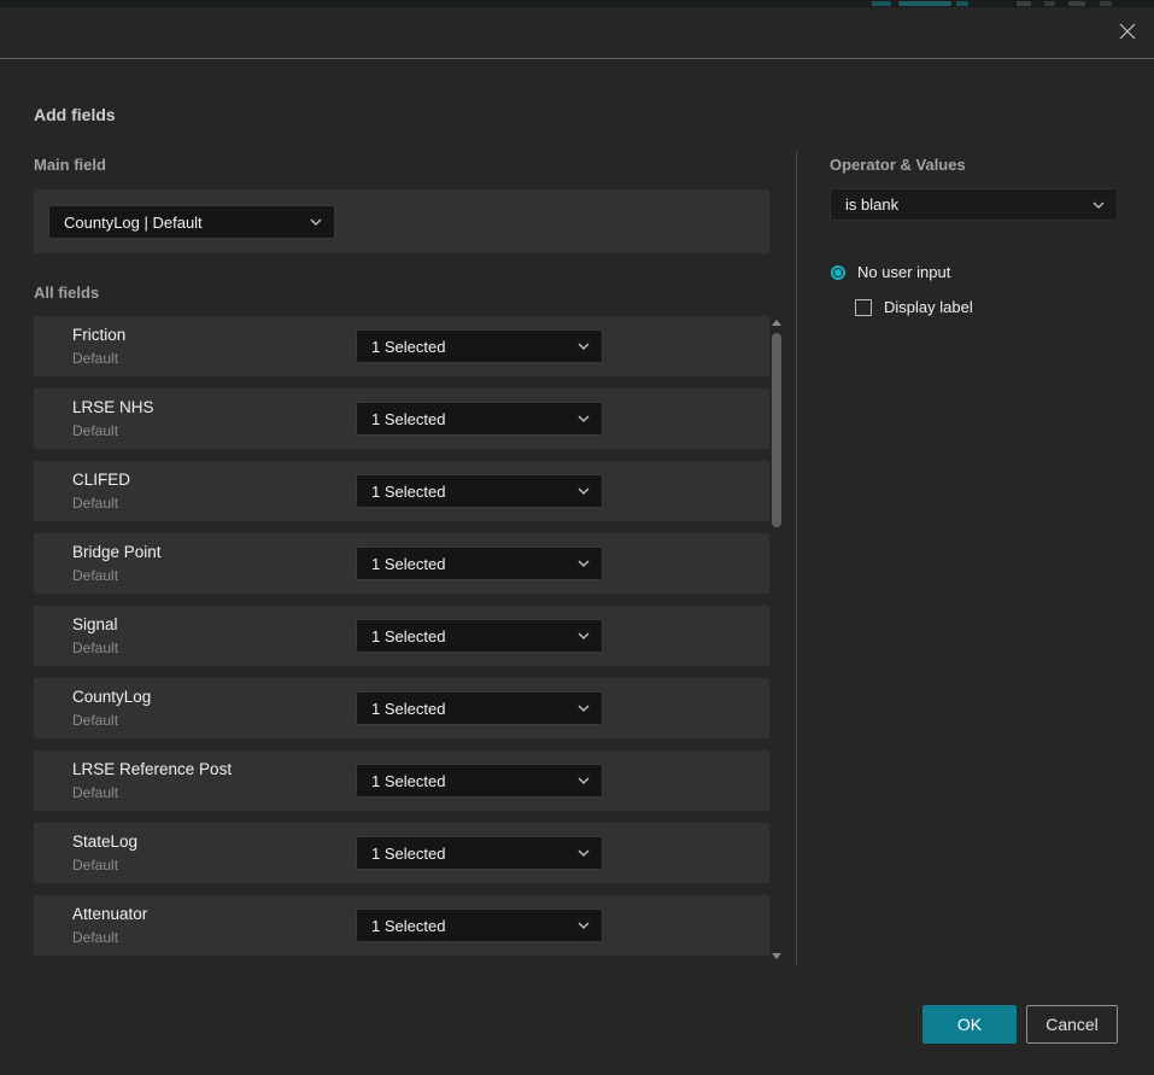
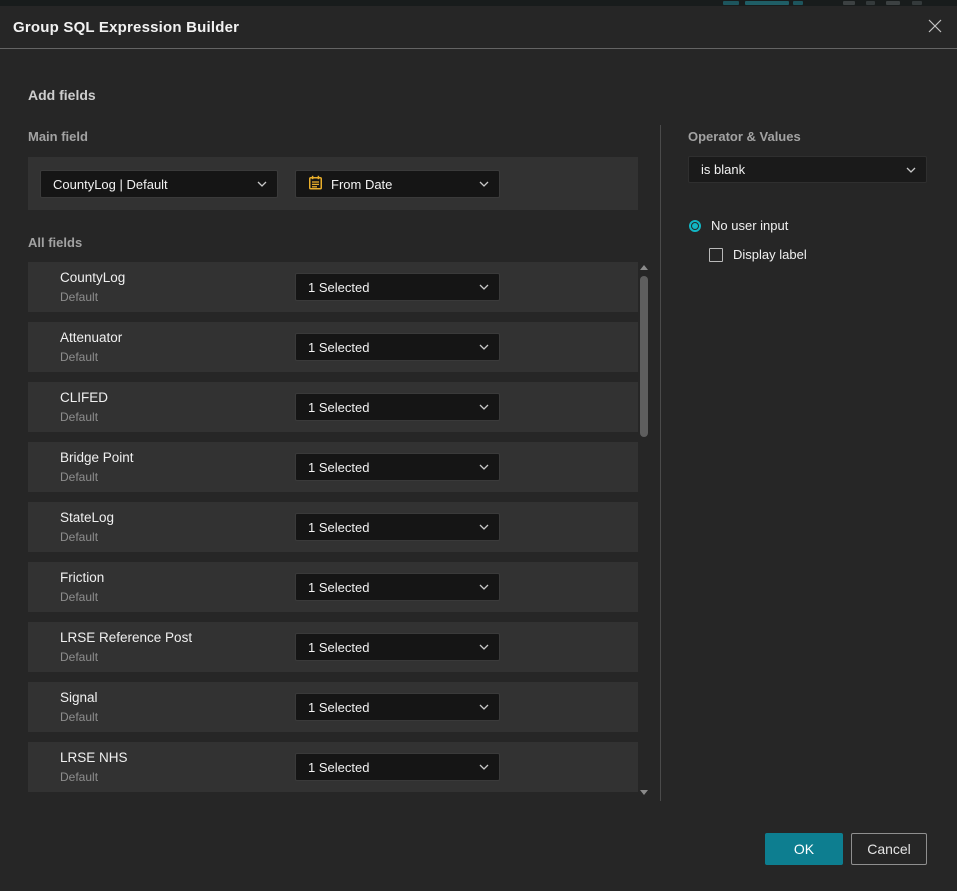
+ Group SQL Expression Builder
  Add fields
  Main field
  All fields
  Operator & Values
  CountyLog | Default
+ From Date
- Friction
+ CountyLog
  Default
  1 Selected
- LRSE NHS
+ Attenuator
  Default
  1 Selected
  CLIFED
  Default
  1 Selected
  Bridge Point
  Default
  1 Selected
- Signal
+ StateLog
  Default
  1 Selected
- CountyLog
+ Friction
  Default
  1 Selected
  LRSE Reference Post
  Default
  1 Selected
- StateLog
+ Signal
  Default
  1 Selected
- Attenuator
+ LRSE NHS
  Default
  1 Selected
  is blank
  No user input
  Display label
  OK
  Cancel
